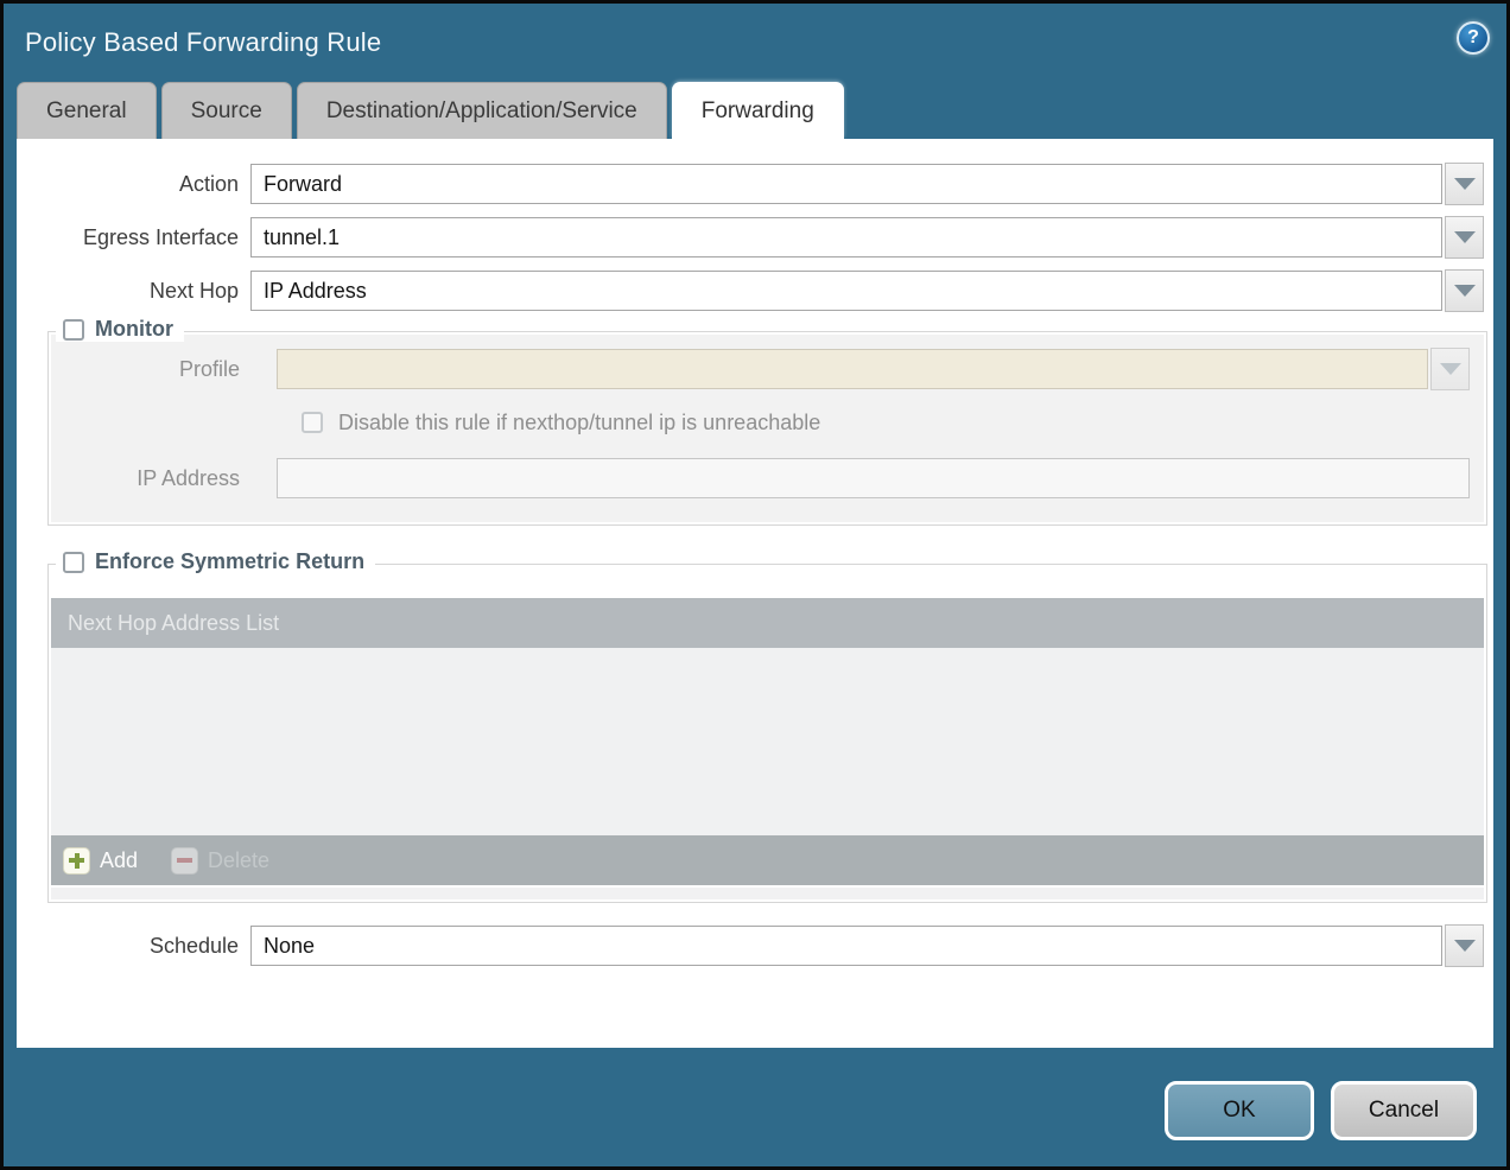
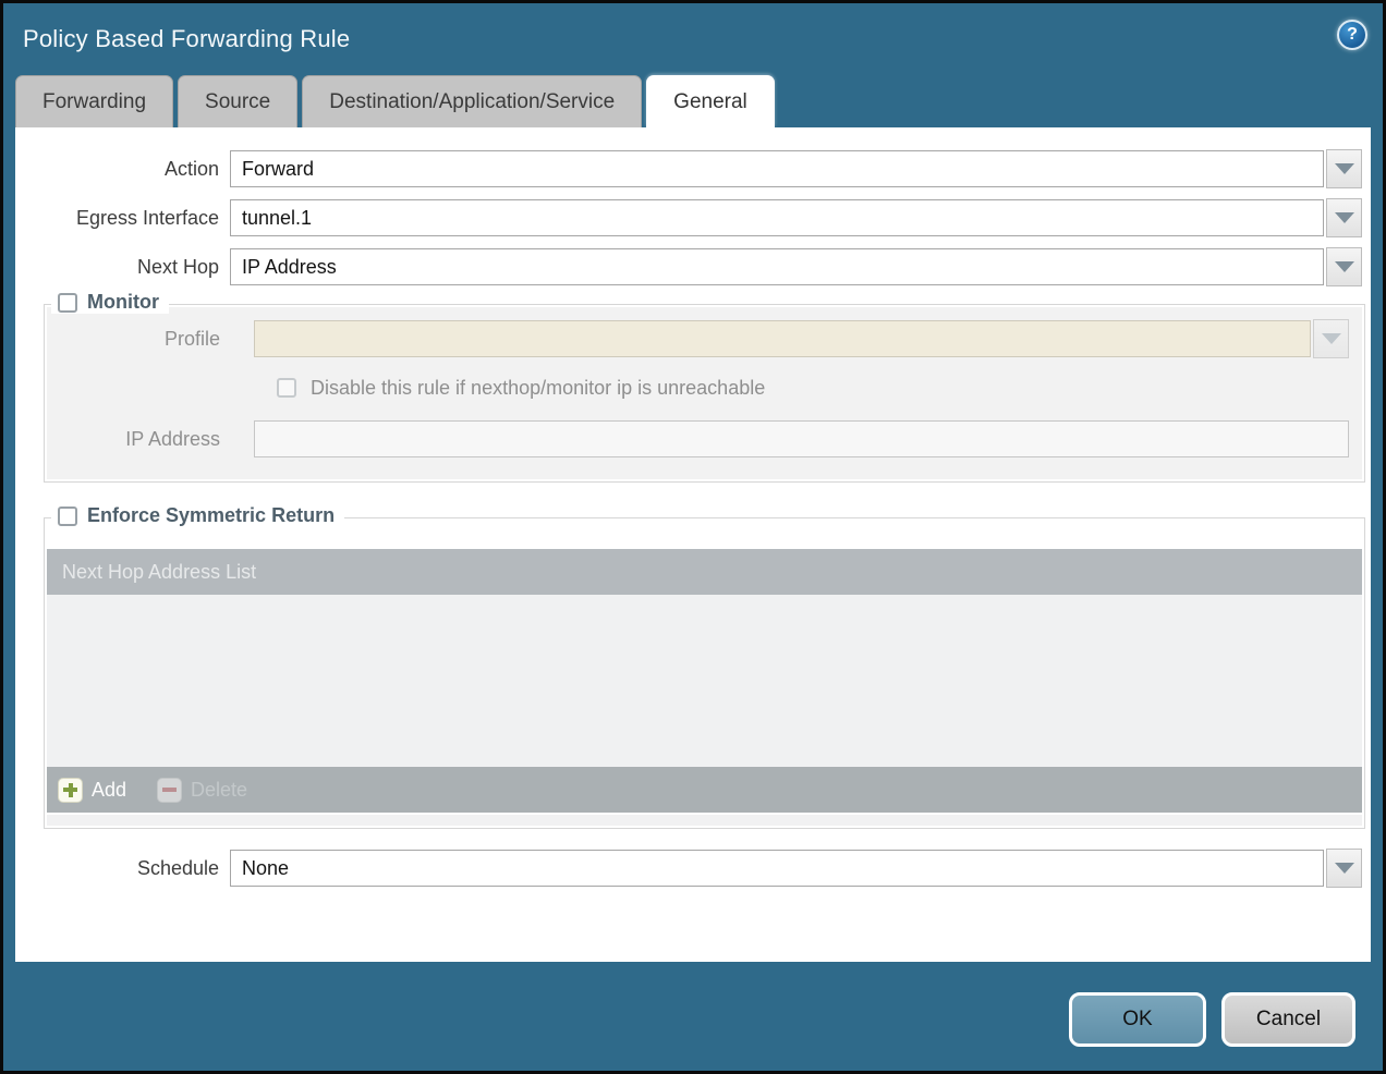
  Policy Based Forwarding Rule
  ?
- General
+ Forwarding
  Source
  Destination/Application/Service
- Forwarding
+ General
  Action
  Forward
  Egress Interface
  tunnel.1
  Next Hop
  IP Address
  Monitor
  Profile
- Disable this rule if nexthop/tunnel ip is unreachable
+ Disable this rule if nexthop/monitor ip is unreachable
  IP Address
  Enforce Symmetric Return
  Next Hop Address List
  Add
  Delete
  Schedule
  None
  OK
  Cancel
